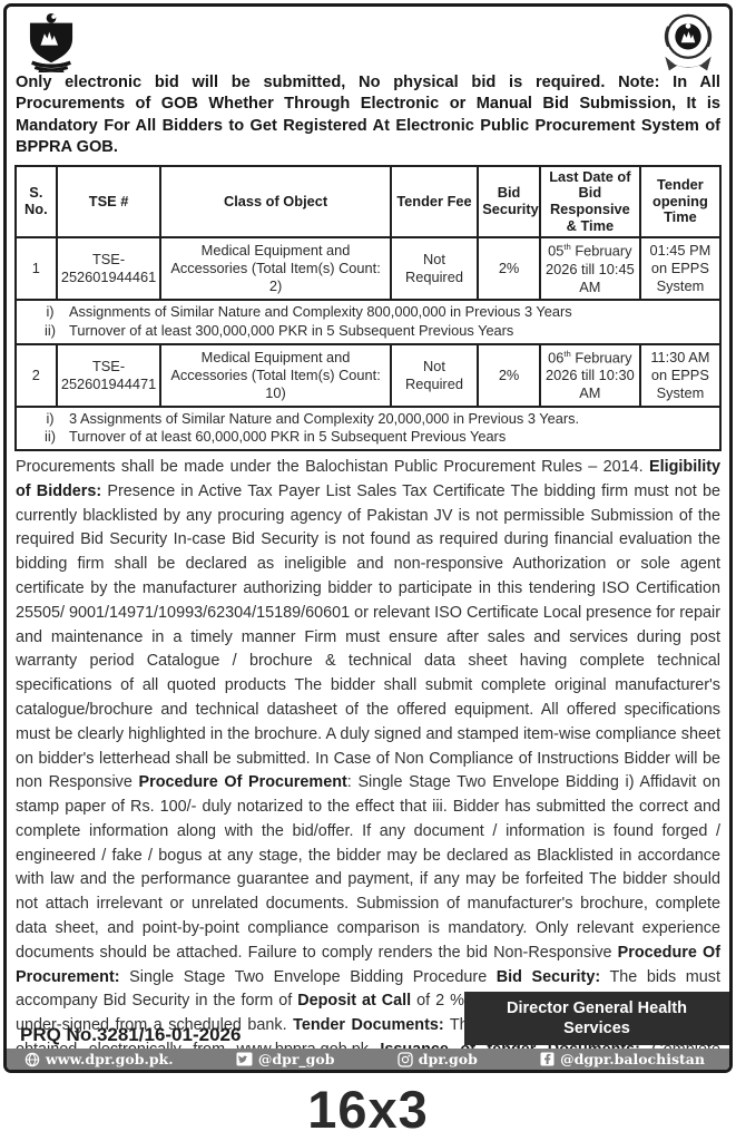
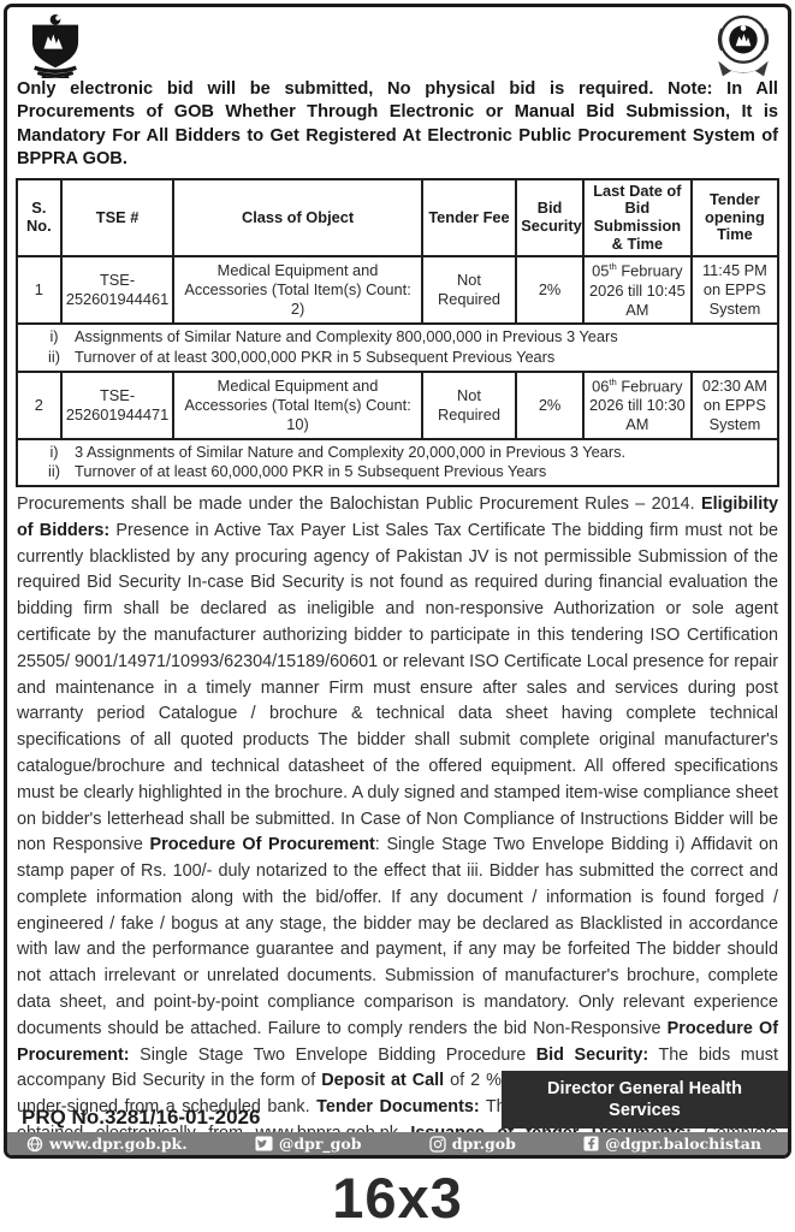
  Only electronic bid will be submitted, No physical bid is required. Note: In All Procurements of GOB Whether Through Electronic or Manual Bid Submission, It is Mandatory For All Bidders to Get Registered At Electronic Public Procurement System of BPPRA GOB.
- S. No.	TSE #	Class of Object	Tender Fee	Bid Security	Last Date of Bid Responsive & Time	Tender opening Time
+ S. No.	TSE #	Class of Object	Tender Fee	Bid Security	Last Date of Bid Submission & Time	Tender opening Time
- 1	TSE-252601944461	Medical Equipment and Accessories (Total Item(s) Count: 2)	Not Required	2%	05th February 2026 till 10:45 AM	01:45 PM on EPPS System
+ 1	TSE-252601944461	Medical Equipment and Accessories (Total Item(s) Count: 2)	Not Required	2%	05th February 2026 till 10:45 AM	11:45 PM on EPPS System
  i) Assignments of Similar Nature and Complexity 800,000,000 in Previous 3 Years ii) Turnover of at least 300,000,000 PKR in 5 Subsequent Previous Years
- 2	TSE-252601944471	Medical Equipment and Accessories (Total Item(s) Count: 10)	Not Required	2%	06th February 2026 till 10:30 AM	11:30 AM on EPPS System
+ 2	TSE-252601944471	Medical Equipment and Accessories (Total Item(s) Count: 10)	Not Required	2%	06th February 2026 till 10:30 AM	02:30 AM on EPPS System
  i) 3 Assignments of Similar Nature and Complexity 20,000,000 in Previous 3 Years. ii) Turnover of at least 60,000,000 PKR in 5 Subsequent Previous Years
  Procurements shall be made under the Balochistan Public Procurement Rules – 2014. Eligibility of Bidders: Presence in Active Tax Payer List Sales Tax Certificate The bidding firm must not be currently blacklisted by any procuring agency of Pakistan JV is not permissible Submission of the required Bid Security In-case Bid Security is not found as required during financial evaluation the bidding firm shall be declared as ineligible and non-responsive Authorization or sole agent certificate by the manufacturer authorizing bidder to participate in this tendering ISO Certification 25505/ 9001/14971/10993/62304/15189/60601 or relevant ISO Certificate Local presence for repair and maintenance in a timely manner Firm must ensure after sales and services during post warranty period Catalogue / brochure & technical data sheet having complete technical specifications of all quoted products The bidder shall submit complete original manufacturer's catalogue/brochure and technical datasheet of the offered equipment. All offered specifications must be clearly highlighted in the brochure. A duly signed and stamped item-wise compliance sheet on bidder's letterhead shall be submitted. In Case of Non Compliance of Instructions Bidder will be non Responsive Procedure Of Procurement: Single Stage Two Envelope Bidding i) Affidavit on stamp paper of Rs. 100/- duly notarized to the effect that iii. Bidder has submitted the correct and complete information along with the bid/offer. If any document / information is found forged / engineered / fake / bogus at any stage, the bidder may be declared as Blacklisted in accordance with law and the performance guarantee and payment, if any may be forfeited The bidder should not attach irrelevant or unrelated documents. Submission of manufacturer's brochure, complete data sheet, and point-by-point compliance comparison is mandatory. Only relevant experience documents should be attached. Failure to comply renders the bid Non-Responsive Procedure Of Procurement: Single Stage Two Envelope Bidding Procedure Bid Security: The bids must accompany Bid Security in the form of Deposit at Call of 2 % under-signed from a scheduled bank. Tender Documents: T
  Director General Health
  Services
  PRQ No.3281/16-01-2026
  www.dpr.gob.pk.
  @dpr_gob
  dpr.gob
  @dgpr.balochistan
  16x3
